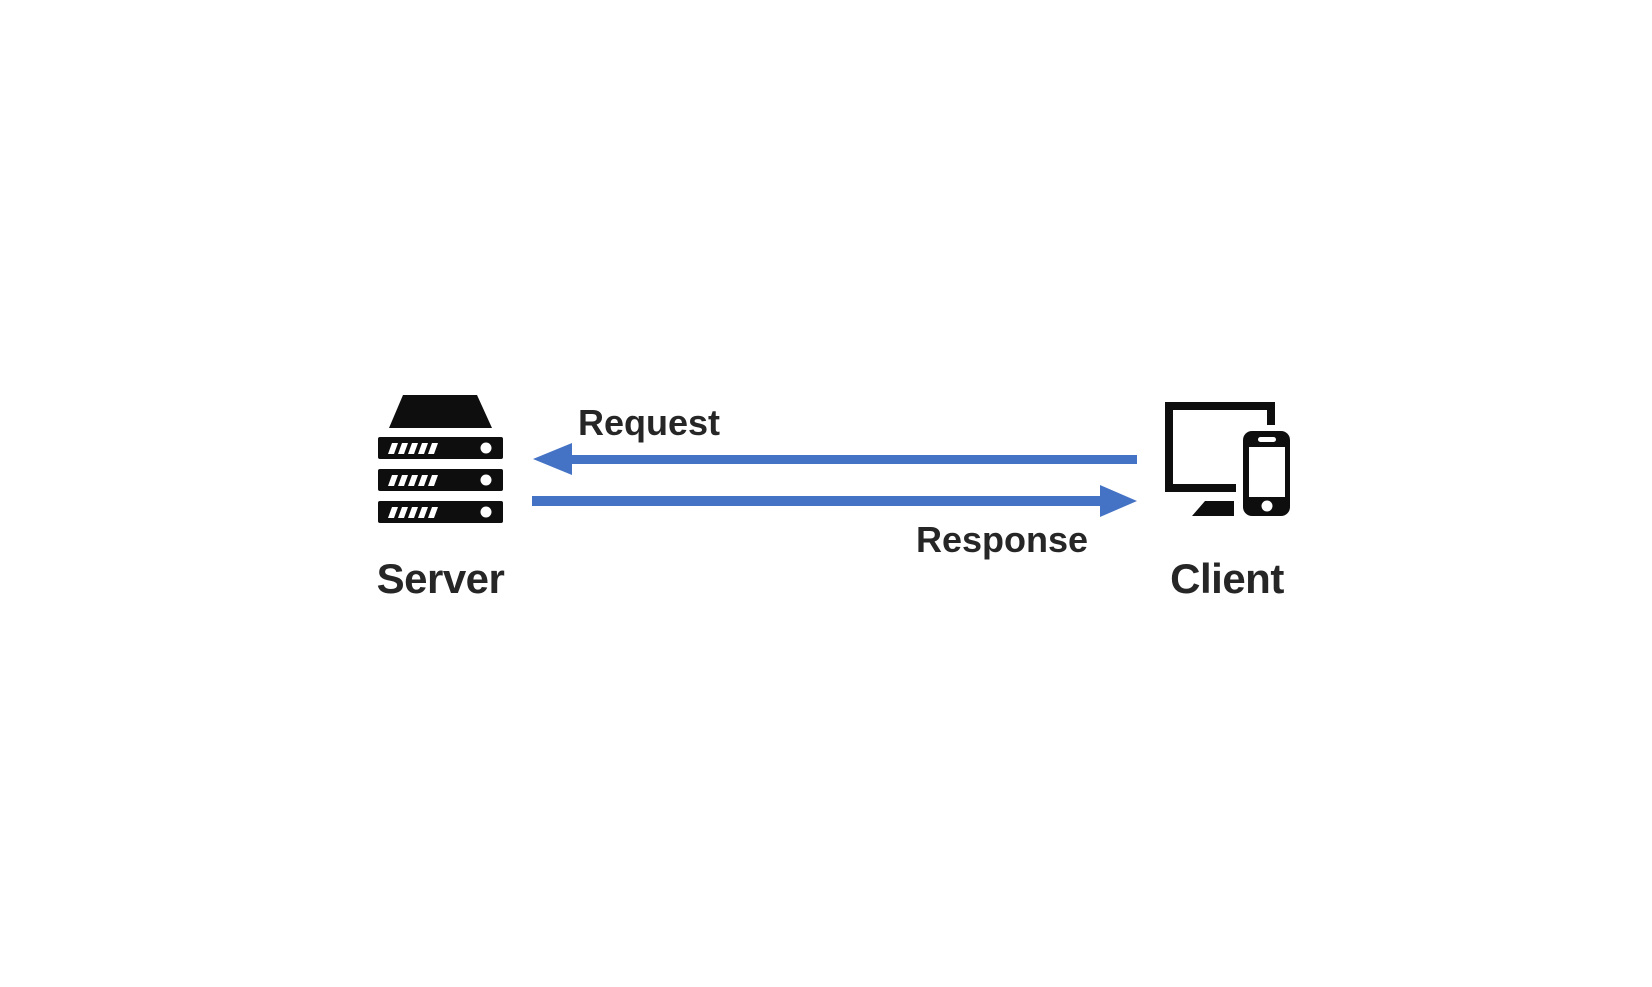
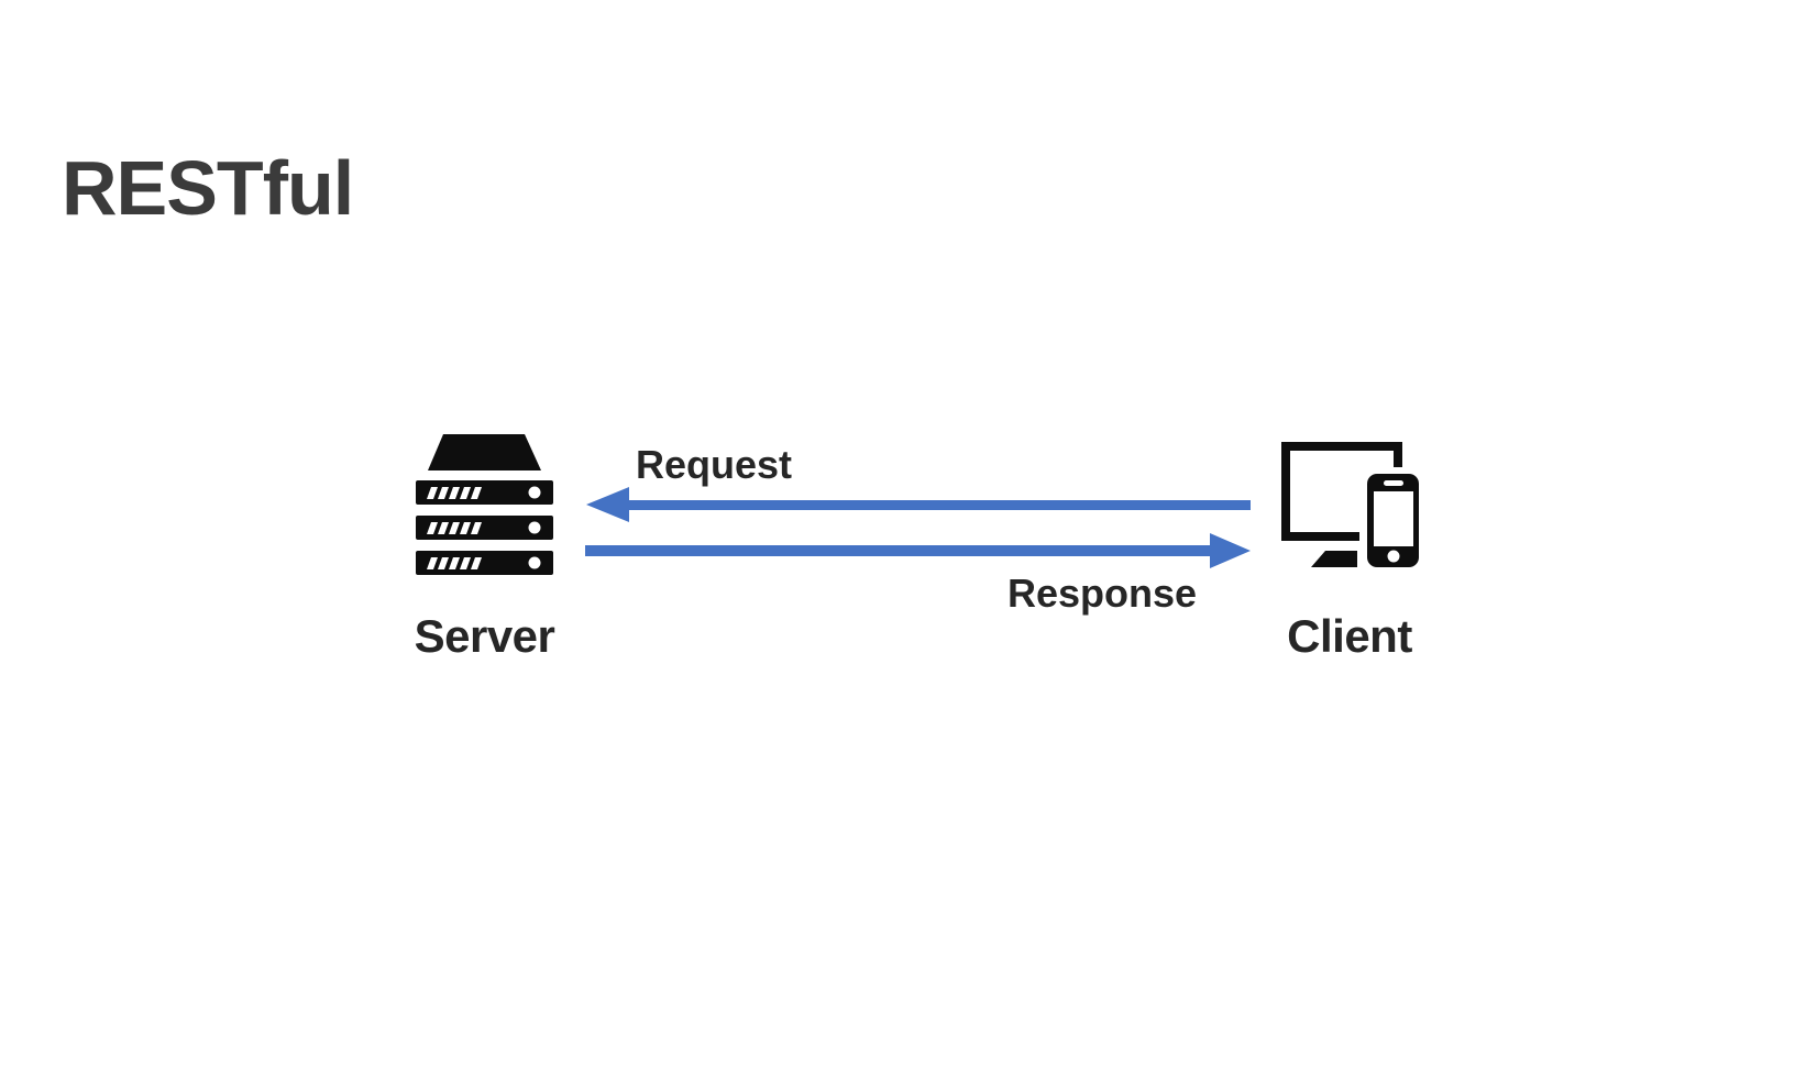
+ RESTful
  Server
  Client
  Request
  Response
